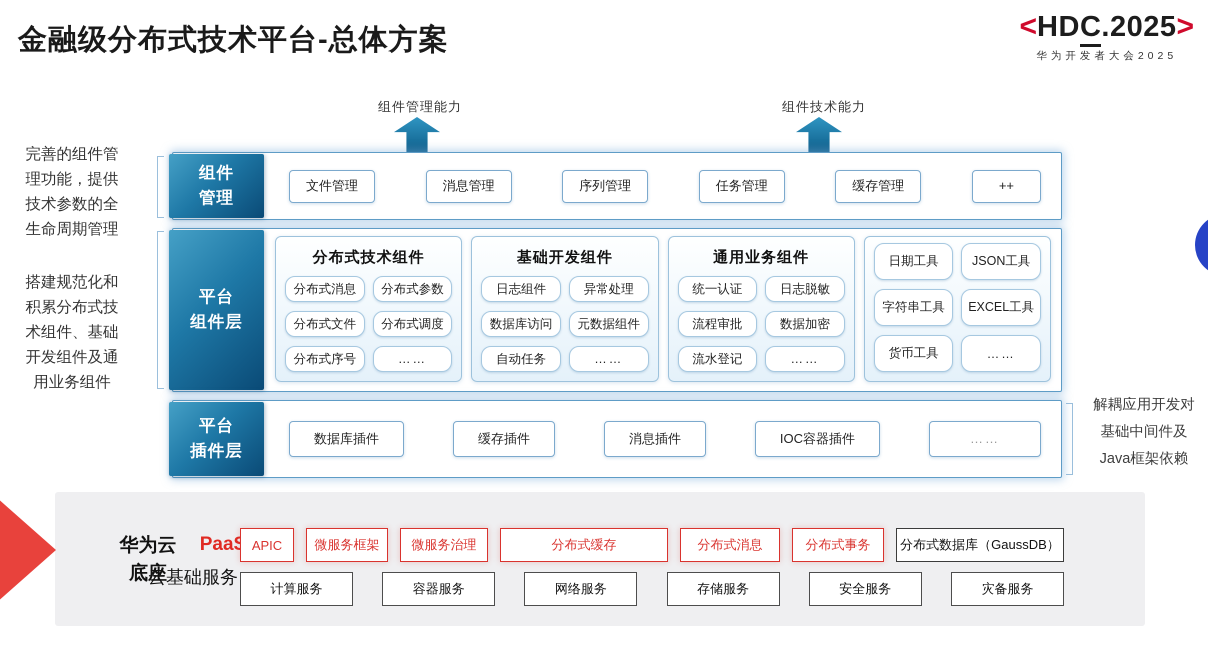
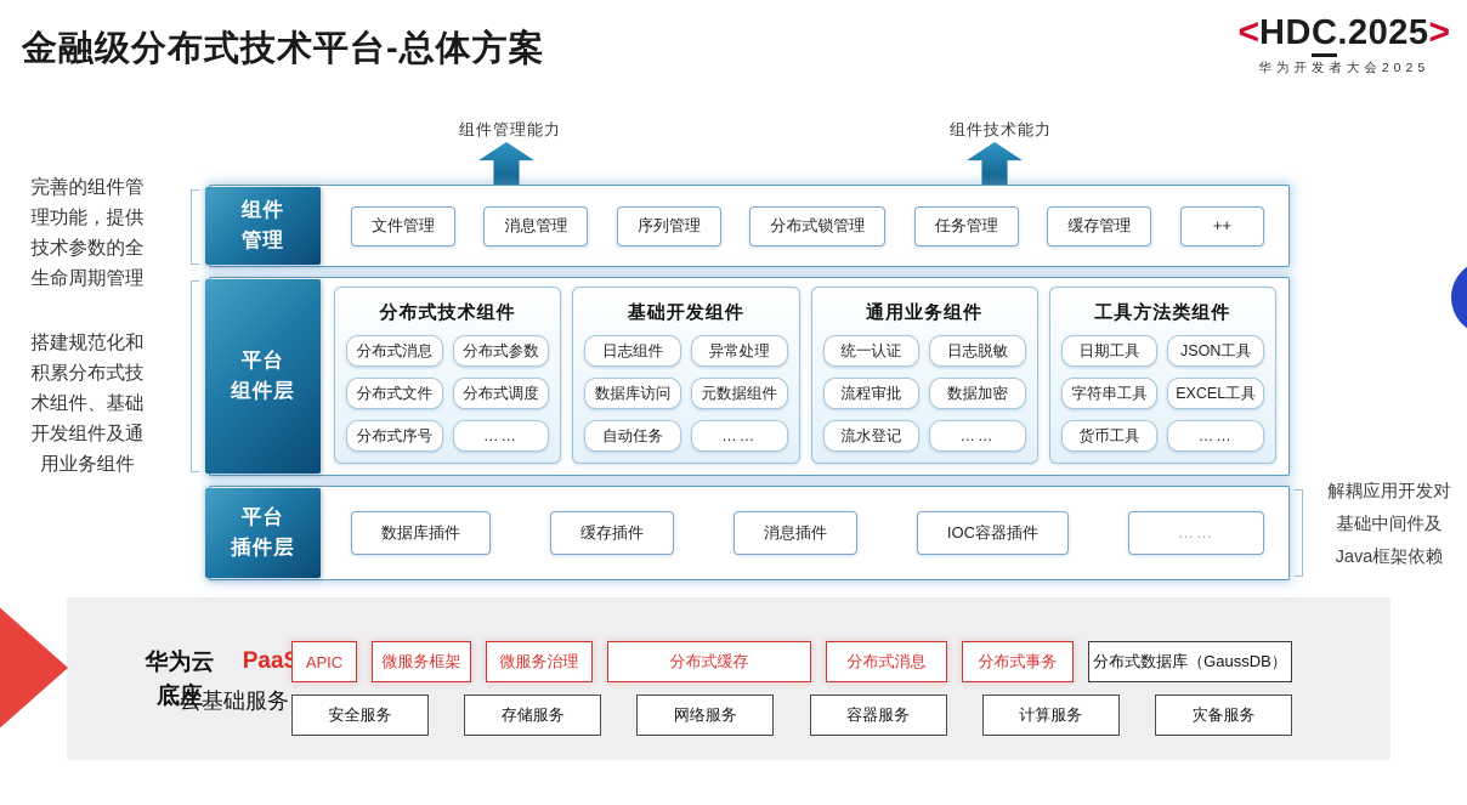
  金融级分布式技术平台-总体方案
  <
  HD
  C
  .2025
  >
  华为开发者大会2025
  组件管理能力
  组件技术能力
  完善的组件管理功能，提供技术参数的全生命周期管理
  搭建规范化和积累分布式技术组件、基础开发组件及通用业务组件
  组件
  管理
  文件管理
  消息管理
  序列管理
+ 分布式锁管理
  任务管理
  缓存管理
  ++
  平台
  组件层
  分布式技术组件
  分布式消息
  分布式参数
  分布式文件
  分布式调度
  分布式序号
  ……
  基础开发组件
  日志组件
  异常处理
  数据库访问
  元数据组件
  自动任务
  ……
  通用业务组件
  统一认证
  日志脱敏
  流程审批
  数据加密
  流水登记
  ……
+ 工具方法类组件
  日期工具
  JSON工具
  字符串工具
  EXCEL工具
  货币工具
  ……
  平台
  插件层
  数据库插件
  缓存插件
  消息插件
  IOC容器插件
  ……
  解耦应用开发对
  基础中间件及
  Java框架依赖
  华为云
  底座
  Paa
  APIC
  微服务框架
  微服务治理
  分布式缓存
  分布式消息
  分布式事务
  分布式数据库（GaussDB）
  云基础服务
- 计算服务
+ 安全服务
- 容器服务
+ 存储服务
  网络服务
- 存储服务
+ 容器服务
- 安全服务
+ 计算服务
  灾备服务
